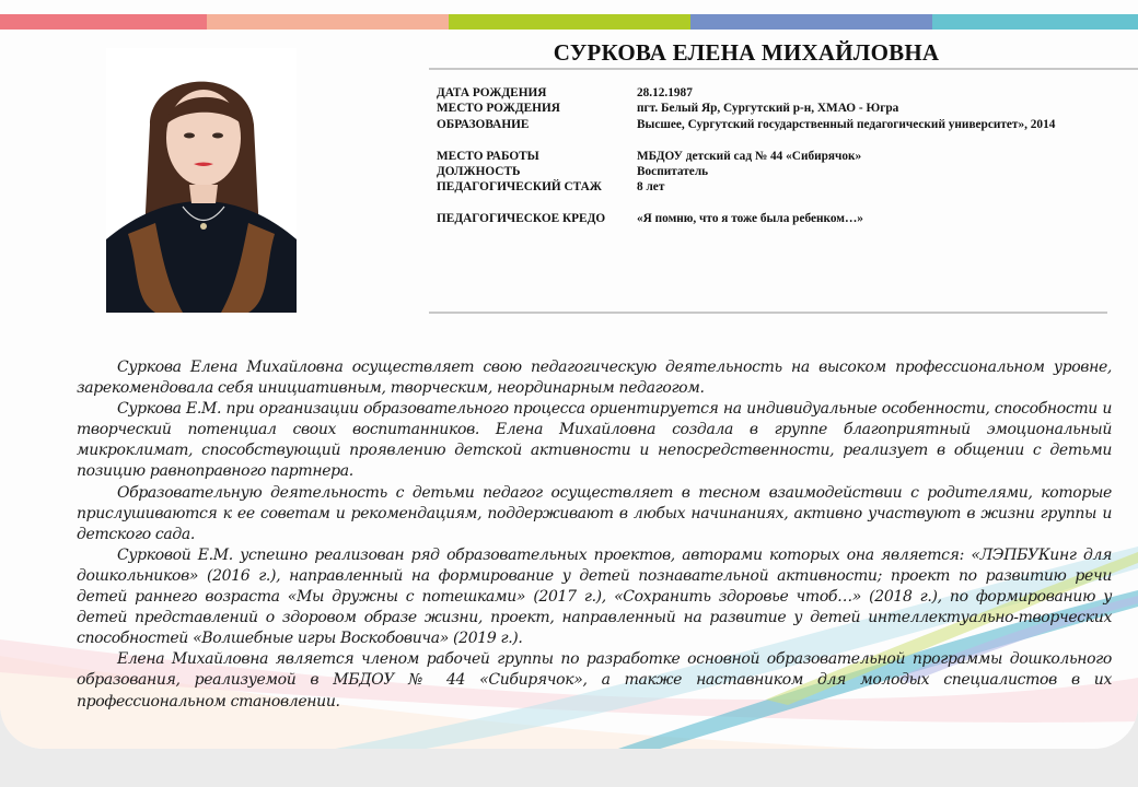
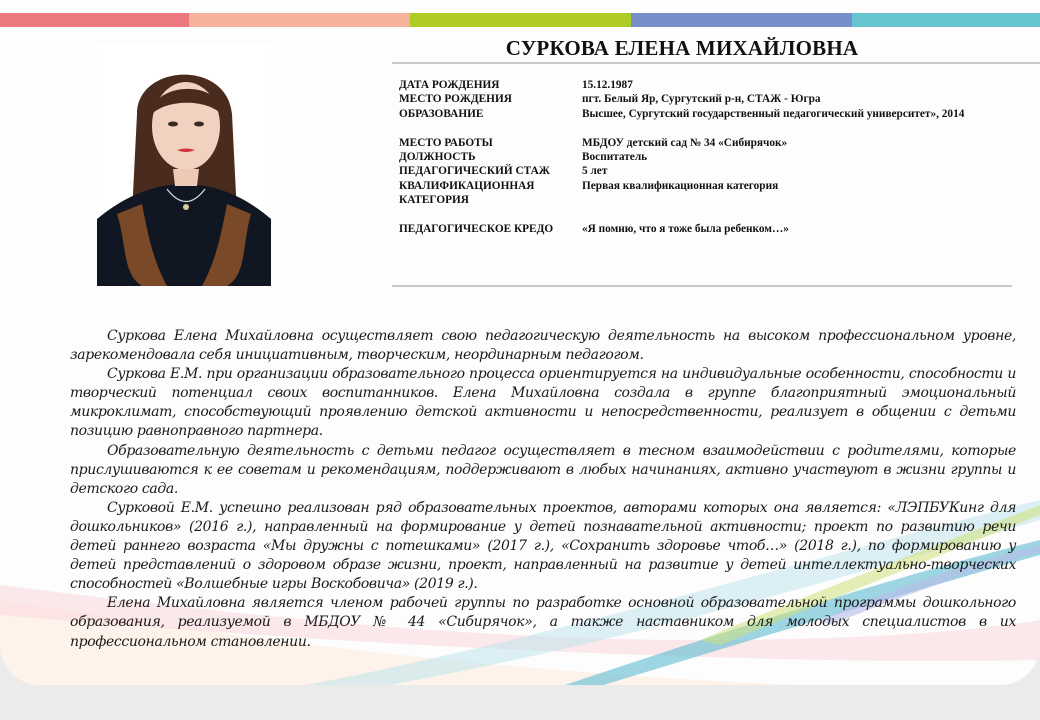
  СУРКОВА ЕЛЕНА МИХАЙЛОВНА
  ДАТА РОЖДЕНИЯ
- 28.12.1987
+ 15.12.1987
  МЕСТО РОЖДЕНИЯ
- пгт. Белый Яр, Сургутский р-н, ХМАО - Югра
+ пгт. Белый Яр, Сургутский р-н, СТАЖ - Югра
  ОБРАЗОВАНИЕ
  Высшее, Сургутский государственный педагогический университет», 2014
  МЕСТО РАБОТЫ
- МБДОУ детский сад № 44 «Сибирячок»
+ МБДОУ детский сад № 34 «Сибирячок»
  ДОЛЖНОСТЬ
  Воспитатель
  ПЕДАГОГИЧЕСКИЙ СТАЖ
- 8 лет
+ 5 лет
+ КВАЛИФИКАЦИОННАЯ КАТЕГОРИЯ
+ Первая квалификационная категория
  ПЕДАГОГИЧЕСКОЕ КРЕДО
  «Я помню, что я тоже была ребенком…»
  Суркова Елена Михайловна осуществляет свою педагогическую деятельность на высоком профессиональном уровне, зарекомендовала себя инициативным, творческим, неординарным педагогом.
  Суркова Е.М. при организации образовательного процесса ориентируется на индивидуальные особенности, способности и творческий потенциал своих воспитанников. Елена Михайловна создала в группе благоприятный эмоциональный микроклимат, способствующий проявлению детской активности и непосредственности, реализует в общении с детьми позицию равноправного партнера.
  Образовательную деятельность с детьми педагог осуществляет в тесном взаимодействии с родителями, которые прислушиваются к ее советам и рекомендациям, поддерживают в любых начинаниях, активно участвуют в жизни группы и детского сада.
  Сурковой Е.М. успешно реализован ряд образовательных проектов, авторами которых она является: «ЛЭПБУКинг для дошкольников» (2016 г.), направленный на формирование у детей познавательной активности; проект по развитию речи детей раннего возраста «Мы дружны с потешками» (2017 г.), «Сохранить здоровье чтоб…» (2018 г.), по формированию у детей представлений о здоровом образе жизни, проект, направленный на развитие у детей интеллектуально-творческих способностей «Волшебные игры Воскобовича» (2019 г.).
  Елена Михайловна является членом рабочей группы по разработке основной образовательной программы дошкольного образования, реализуемой в МБДОУ № 44 «Сибирячок», а также наставником для молодых специалистов в их профессиональном становлении.
